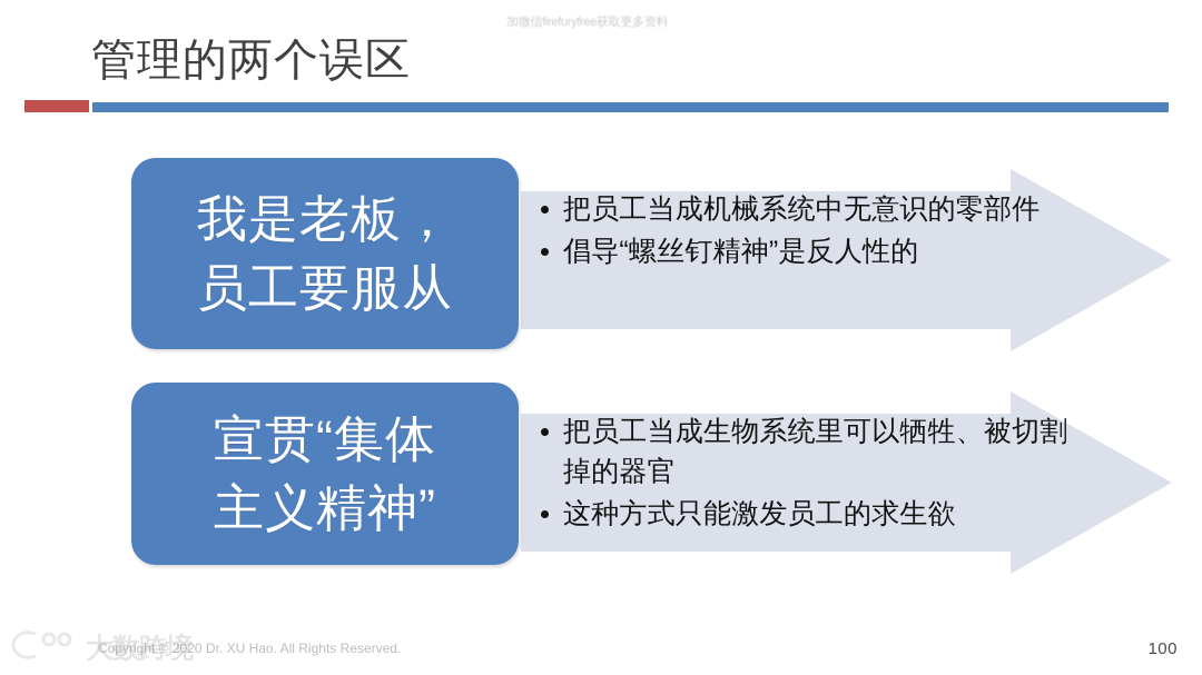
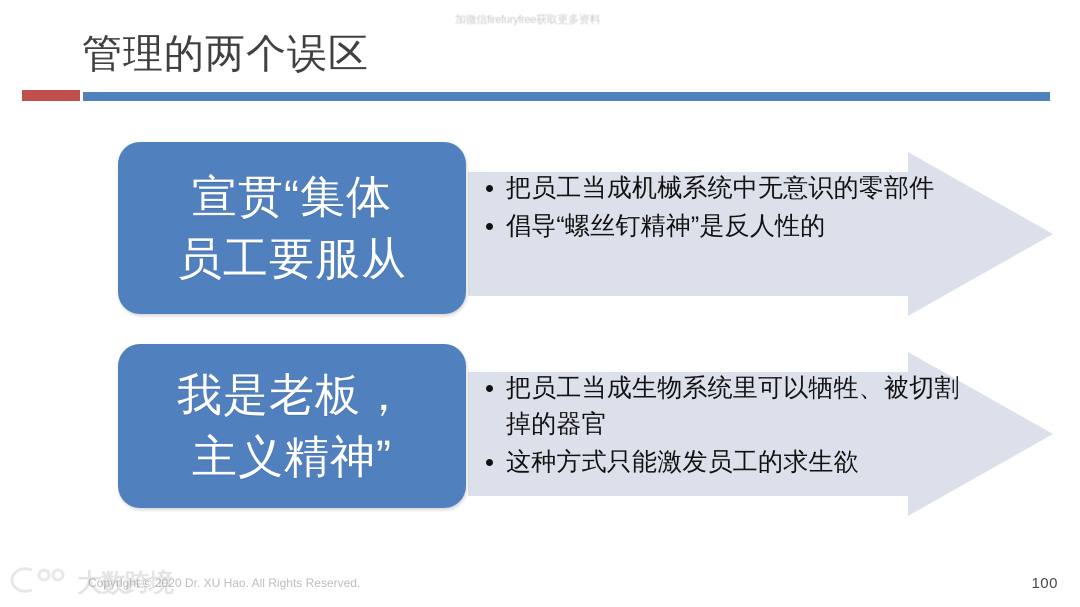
  加微信firefuryfree获取更多资料
  管理的两个误区
- 我是老板，
+ 宣贯“集体
  员工要服从
  把员工当成机械系统中无意识的零部件
  倡导“螺丝钉精神”是反人性的
- 宣贯“集体
+ 我是老板，
  主义精神”
  把员工当成生物系统里可以牺牲、被切割掉的器官
  这种方式只能激发员工的求生欲
  大数跨境
  Copyright © 2020 Dr. XU Hao. All Rights Reserved.
  100
